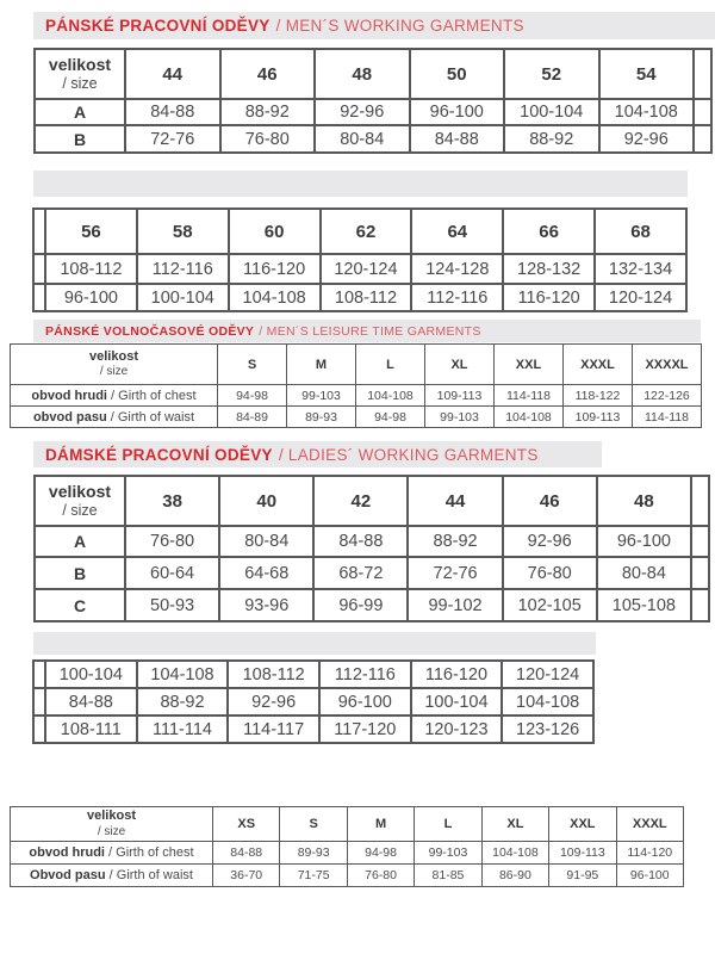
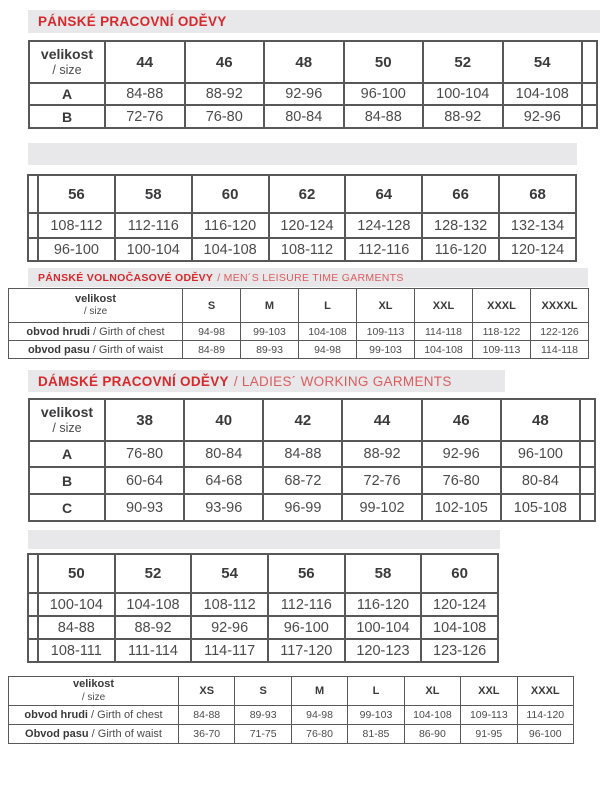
  PÁNSKÉ PRACOVNÍ ODĚVY
- / MEN´S WORKING GARMENTS
  velikost/ size	44	46	48	50	52	54
  A	84-88	88-92	92-96	96-100	100-104	104-108
  B	72-76	76-80	80-84	84-88	88-92	92-96
  	56	58	60	62	64	66	68
  	108-112	112-116	116-120	120-124	124-128	128-132	132-134
  	96-100	100-104	104-108	108-112	112-116	116-120	120-124
  PÁNSKÉ VOLNOČASOVÉ ODĚVY
  / MEN´S LEISURE TIME GARMENTS
  velikost/ size	S	M	L	XL	XXL	XXXL	XXXXL
  obvod hrudi / Girth of chest	94-98	99-103	104-108	109-113	114-118	118-122	122-126
  obvod pasu / Girth of waist	84-89	89-93	94-98	99-103	104-108	109-113	114-118
  DÁMSKÉ PRACOVNÍ ODĚVY
  / LADIES´ WORKING GARMENTS
  velikost/ size	38	40	42	44	46	48
  A	76-80	80-84	84-88	88-92	92-96	96-100
  B	60-64	64-68	68-72	72-76	76-80	80-84
- C	50-93	93-96	96-99	99-102	102-105	105-108
+ C	90-93	93-96	96-99	99-102	102-105	105-108
+ 	50	52	54	56	58	60
  	100-104	104-108	108-112	112-116	116-120	120-124
  	84-88	88-92	92-96	96-100	100-104	104-108
  	108-111	111-114	114-117	117-120	120-123	123-126
  velikost/ size	XS	S	M	L	XL	XXL	XXXL
  obvod hrudi / Girth of chest	84-88	89-93	94-98	99-103	104-108	109-113	114-120
  Obvod pasu / Girth of waist	36-70	71-75	76-80	81-85	86-90	91-95	96-100
